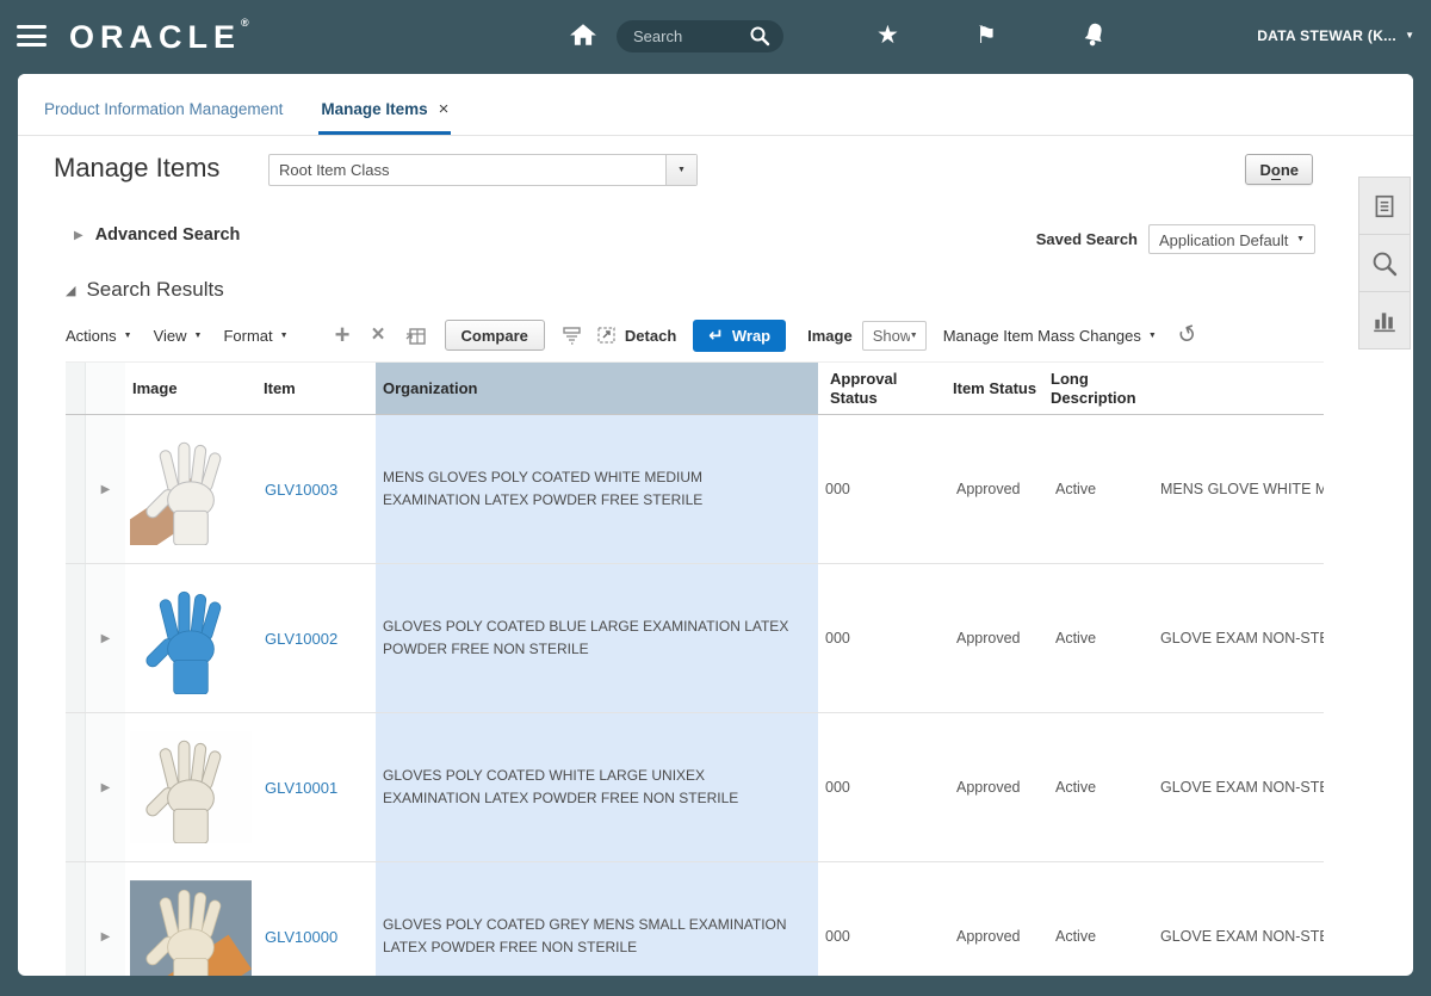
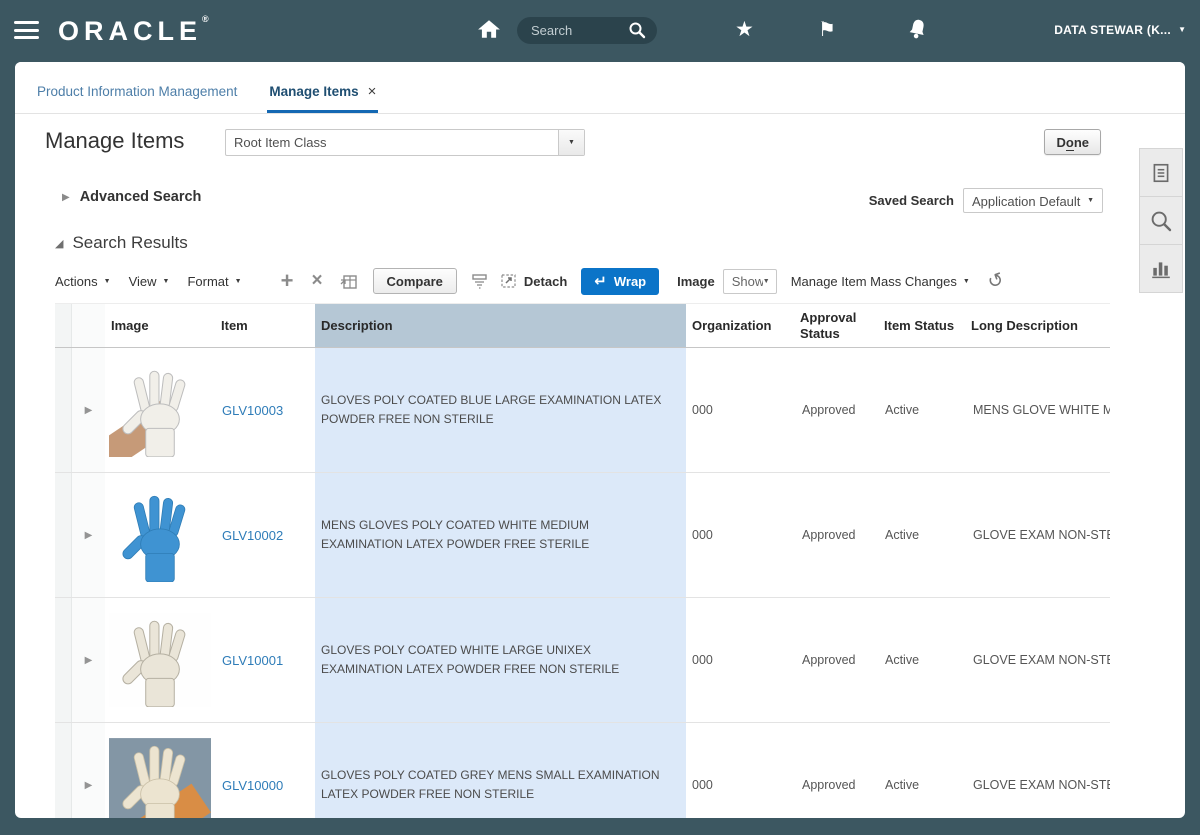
  ORACLE®
  Search
  ★
  ⚑
  DATA STEWAR (K...
  ▼
  Product Information Management
  Manage Items
  ×
  Manage Items
  Root Item Class
  Done
  ▶
  Advanced Search
  Saved Search
  Application Default
  ◢
  Search Results
  Actions
  View
  Format
  +
  ×
  Compare
  Detach
  ↵
  Wrap
  Image
  Show
  Manage Item Mass Changes
  Image
  Item
+ Description
  Organization
  Approval Status
  Item Status
  Long Description
  ▶
  GLV10003
- MENS GLOVES POLY COATED WHITE MEDIUM EXAMINATION LATEX POWDER FREE STERILE
+ GLOVES POLY COATED BLUE LARGE EXAMINATION LATEX POWDER FREE NON STERILE
  000
  Approved
  Active
  MENS GLOVE WHITE M
  ▶
  GLV10002
- GLOVES POLY COATED BLUE LARGE EXAMINATION LATEX POWDER FREE NON STERILE
+ MENS GLOVES POLY COATED WHITE MEDIUM EXAMINATION LATEX POWDER FREE STERILE
  000
  Approved
  Active
  GLOVE EXAM NON-ST
  ▶
  GLV10001
  GLOVES POLY COATED WHITE LARGE UNIXEX EXAMINATION LATEX POWDER FREE NON STERILE
  000
  Approved
  Active
  GLOVE EXAM NON-ST
  ▶
  GLV10000
  GLOVES POLY COATED GREY MENS SMALL EXAMINATION LATEX POWDER FREE NON STERILE
  000
  Approved
  Active
  GLOVE EXAM NON-ST
